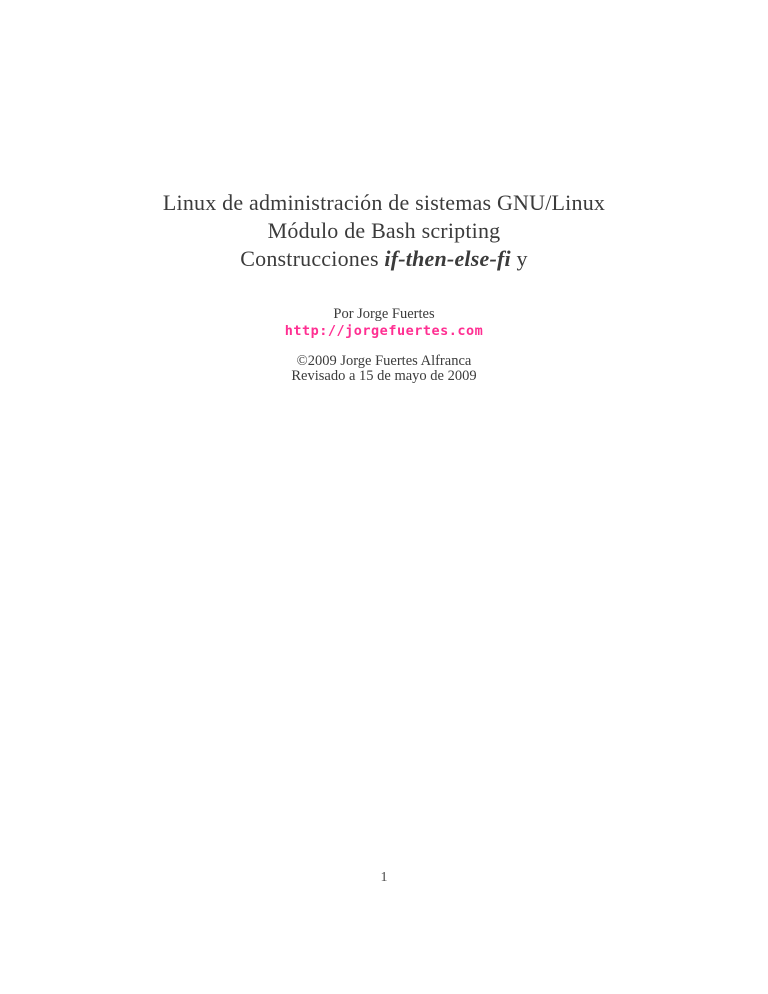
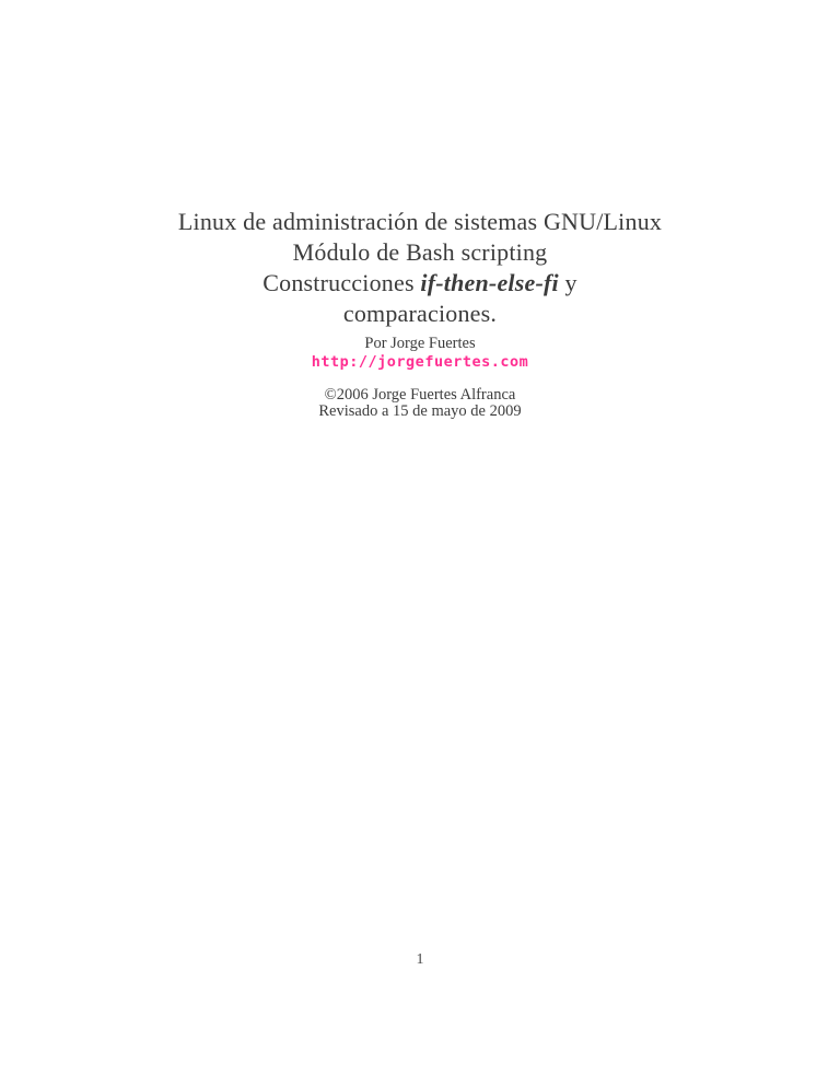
  Linux de administración de sistemas GNU/Linux
  Módulo de Bash scripting
  Construcciones if-then-else-fi y
+ comparaciones.
  Por Jorge Fuertes
  http://jorgefuertes.com
- ©2009 Jorge Fuertes Alfranca
+ ©2006 Jorge Fuertes Alfranca
  Revisado a 15 de mayo de 2009
  1
